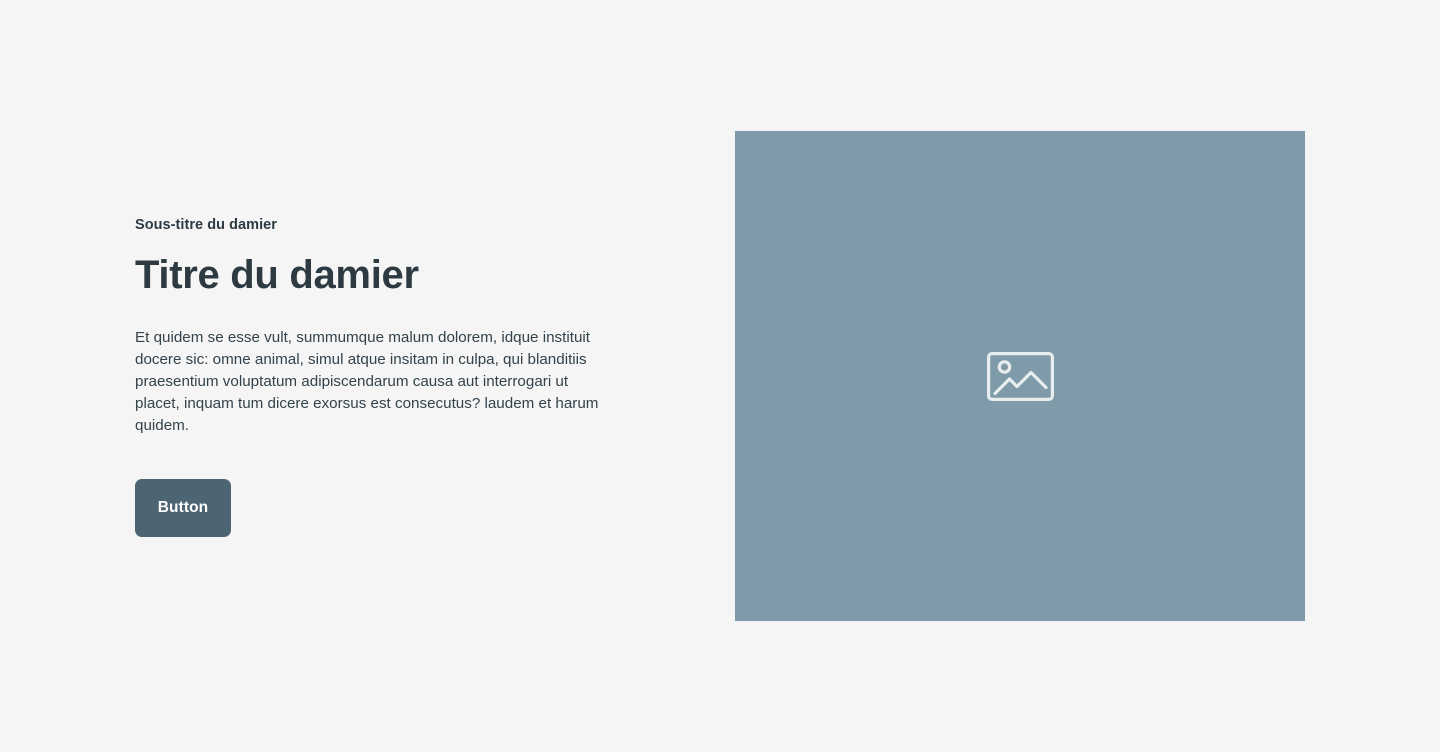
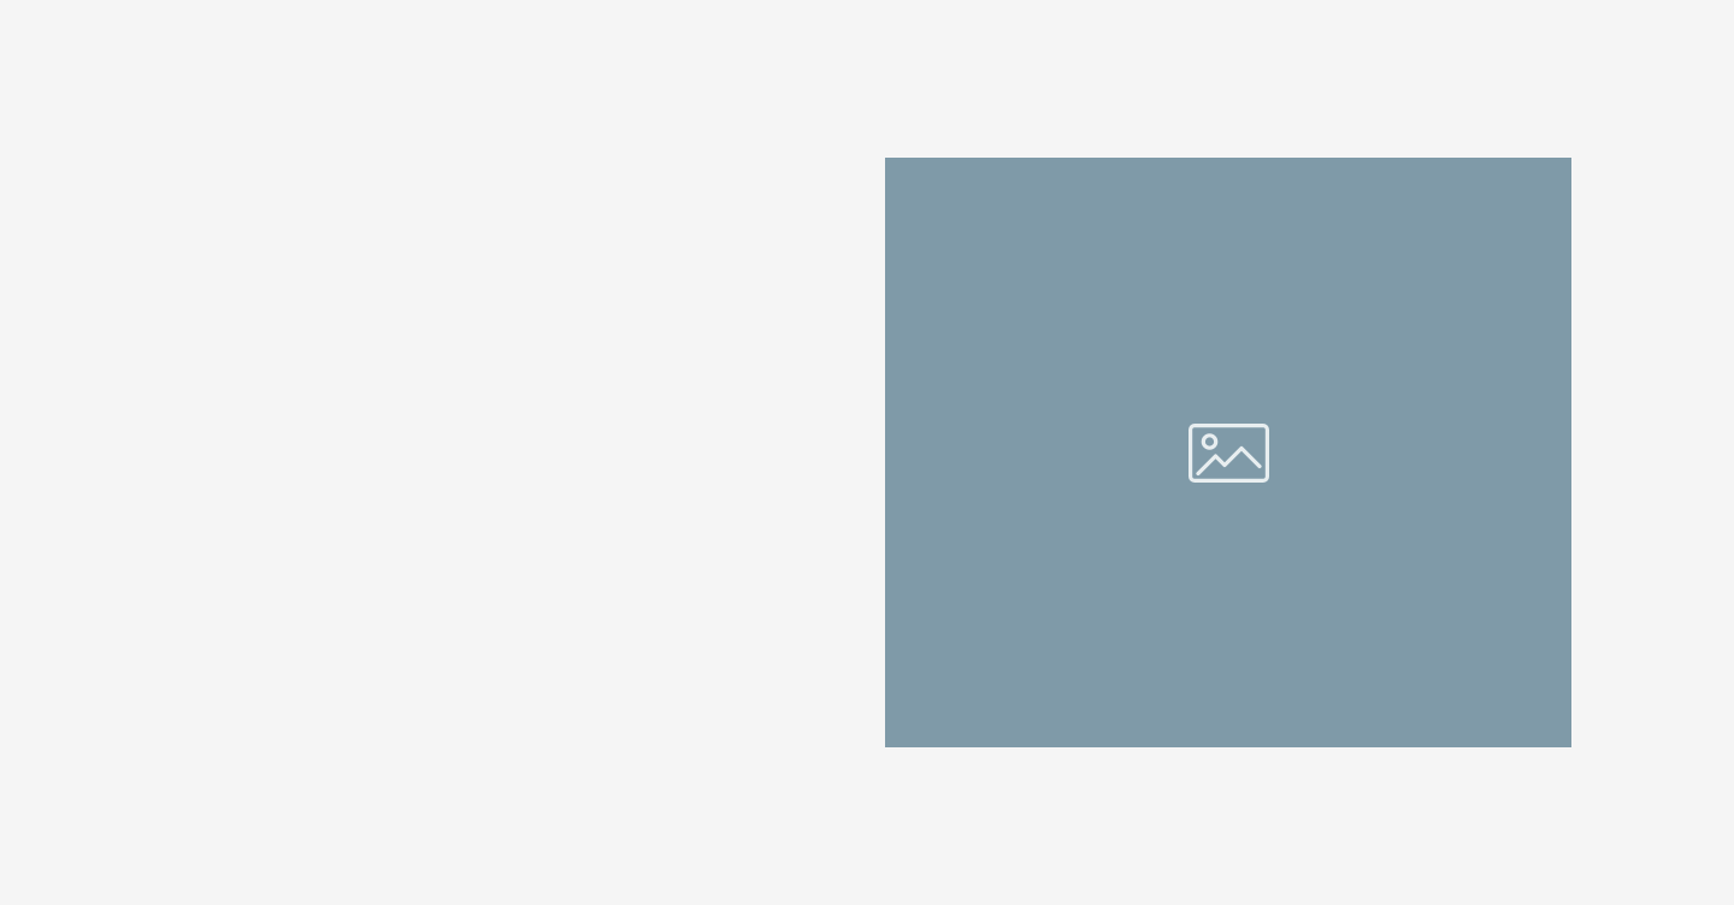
- Sous-titre du damier
- Titre du damier
- Et quidem se esse vult, summumque malum dolorem, idque instituit docere sic: omne animal, simul atque insitam in culpa, qui blanditiis praesentium voluptatum adipiscendarum causa aut interrogari ut placet, inquam tum dicere exorsus est consecutus? laudem et harum quidem.
- Button
